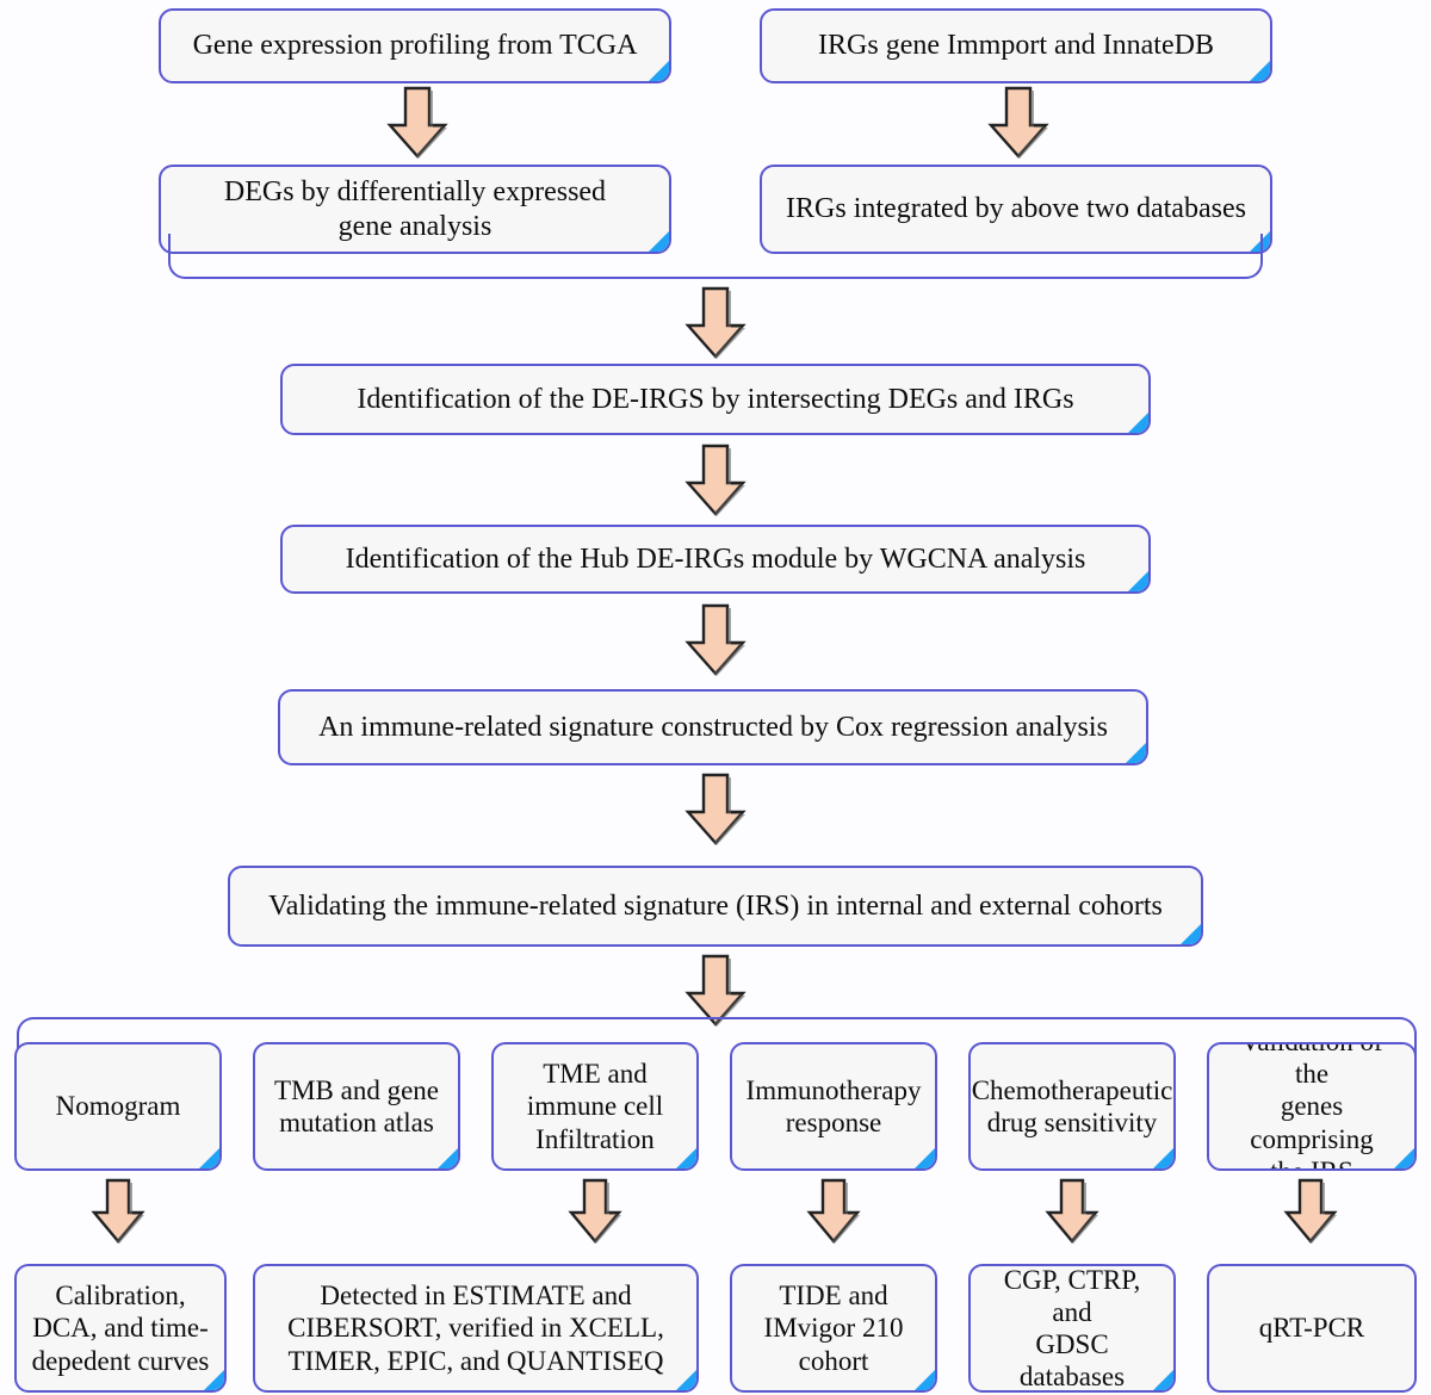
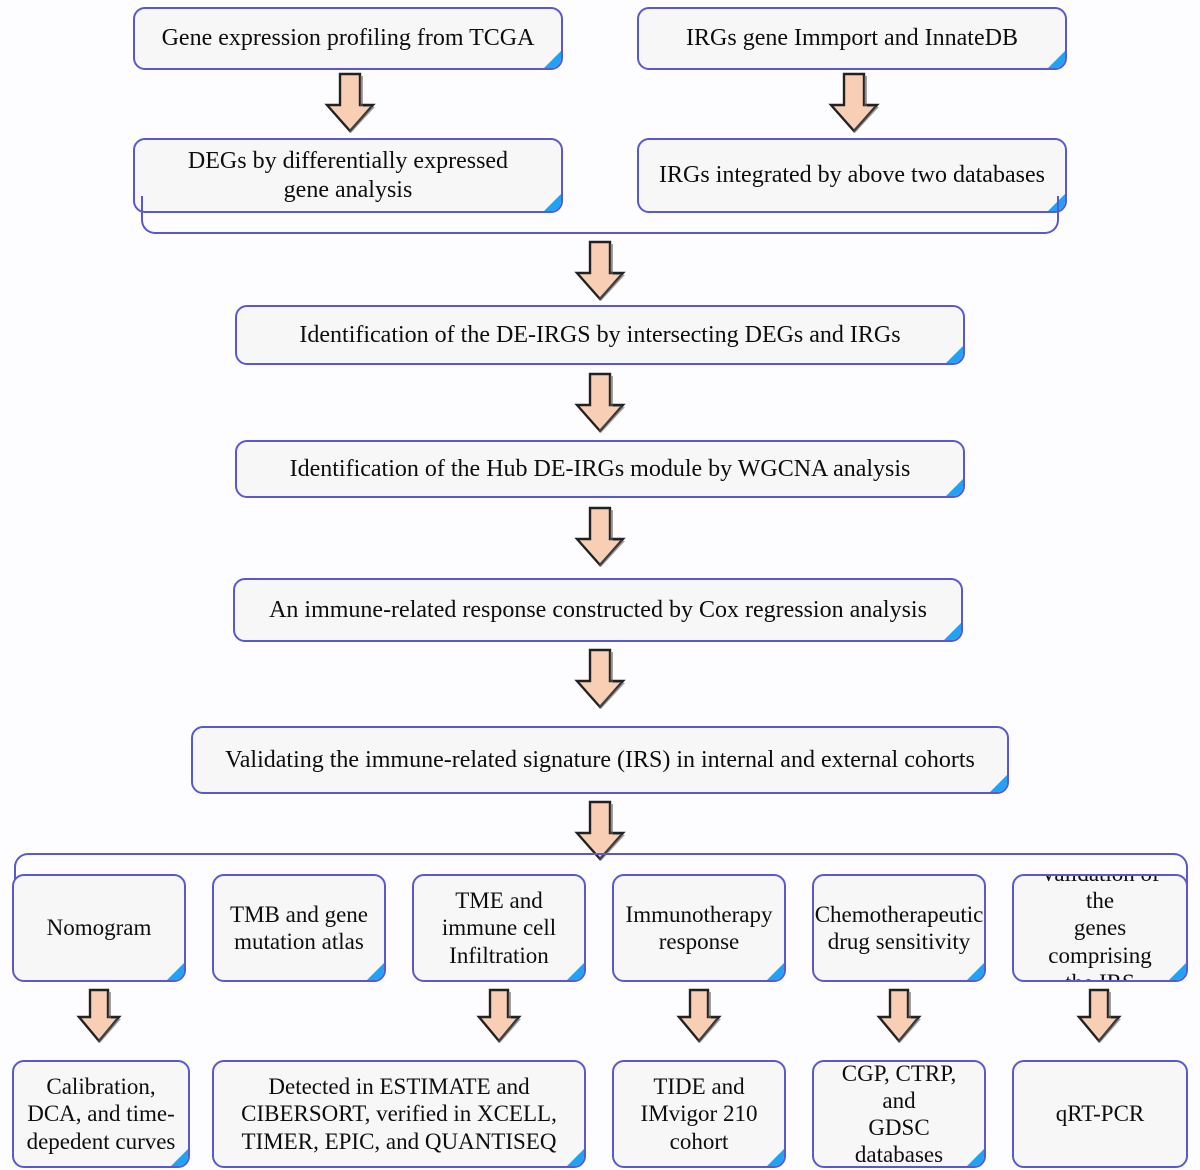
  Gene expression profiling from TCGA
  IRGs gene Immport and InnateDB
  DEGs by differentially expressed
  gene analysis
  IRGs integrated by above two databases
  Identification of the DE-IRGS by intersecting DEGs and IRGs
  Identification of the Hub DE-IRGs module by WGCNA analysis
- An immune-related signature constructed by Cox regression analysis
+ An immune-related response constructed by Cox regression analysis
  Validating the immune-related signature (IRS) in internal and external cohorts
  Nomogram
  TMB and gene
  mutation atlas
  TME and
  immune cell
  Infiltration
  Immunotherapy
  response
  Chemotherapeutic
  drug sensitivity
  genes comprising
  Calibration,
  DCA, and time-
  depedent curves
  Detected in ESTIMATE and
  CIBERSORT, verified in XCELL,
  TIMER, EPIC, and QUANTISEQ
  TIDE and
  IMvigor 210
  cohort
  CGP, CTRP, and
  GDSC databases
  qRT-PCR
